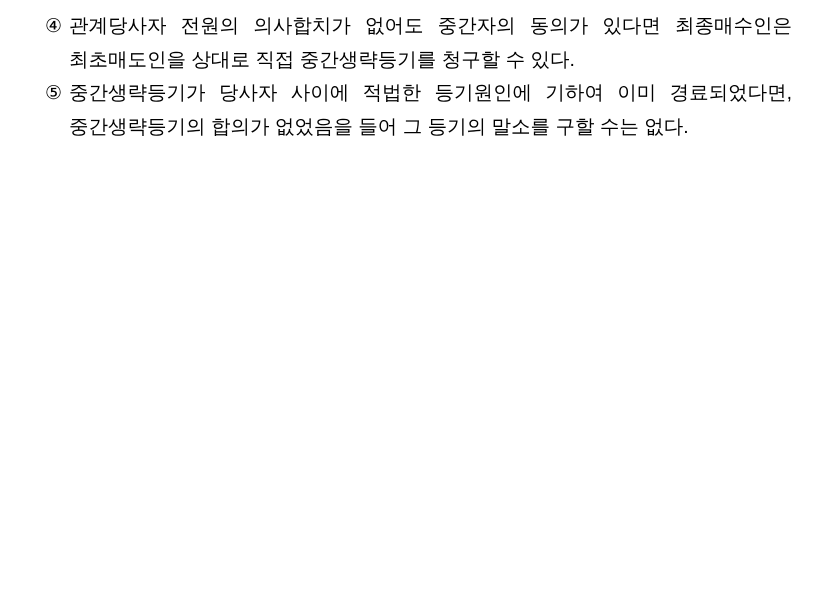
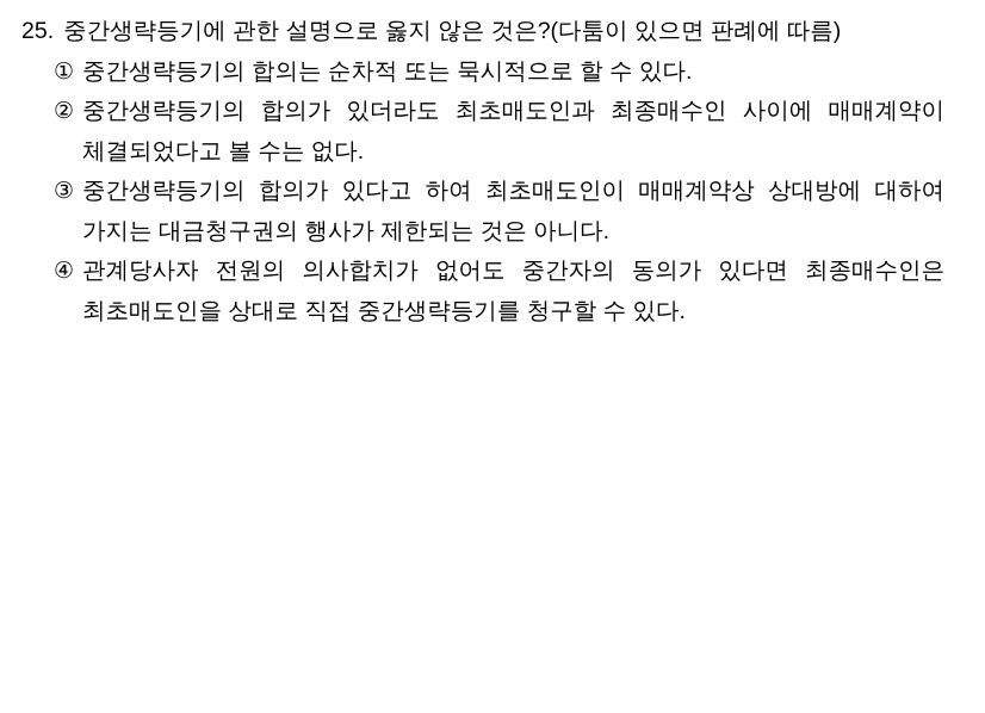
+ 25.
+ 중간생략등기에 관한 설명으로 옳지 않은 것은?(다툼이 있으면 판례에 따름)
+ ①
+ 중간생략등기의 합의는 순차적 또는 묵시적으로 할 수 있다.
+ ②
+ 중간생략등기의 합의가 있더라도 최초매도인과 최종매수인 사이에 매매계약이 체결되었다고 볼 수는 없다.
+ ③
+ 중간생략등기의 합의가 있다고 하여 최초매도인이 매매계약상 상대방에 대하여 가지는 대금청구권의 행사가 제한되는 것은 아니다.
  ④
  관계당사자 전원의 의사합치가 없어도 중간자의 동의가 있다면 최종매수인은 최초매도인을 상대로 직접 중간생략등기를 청구할 수 있다.
- ⑤
- 중간생략등기가 당사자 사이에 적법한 등기원인에 기하여 이미 경료되었다면, 중간생략등기의 합의가 없었음을 들어 그 등기의 말소를 구할 수는 없다.
